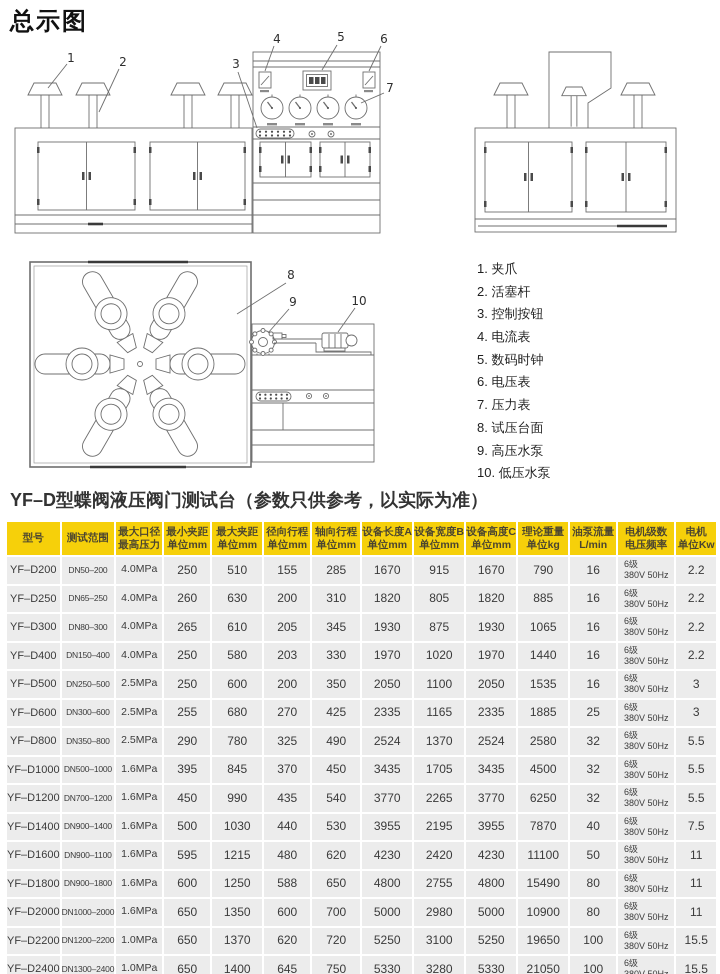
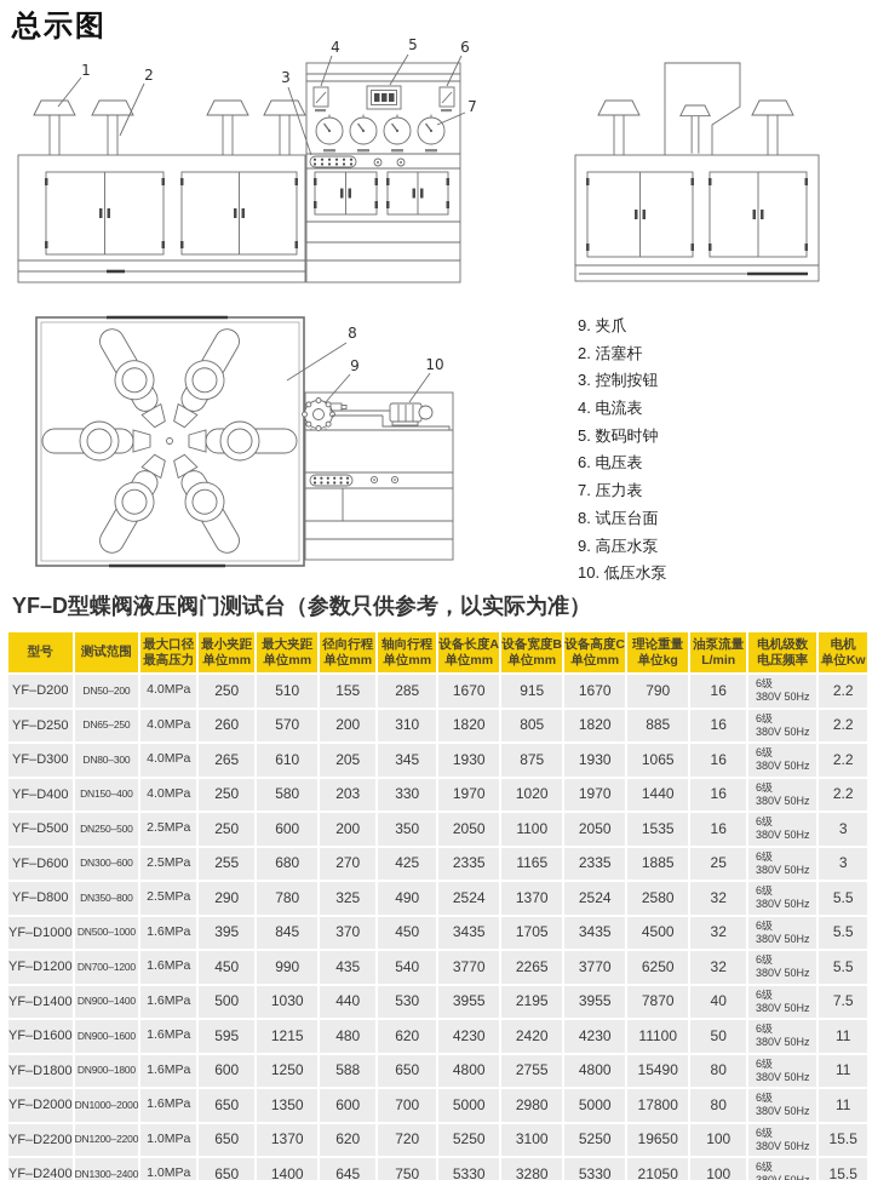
  总示图
  1
  2
  3
  4
  5
  6
  7
  8
  9
  10
- 1. 夹爪
+ 9. 夹爪
  2. 活塞杆
  3. 控制按钮
  4. 电流表
  5. 数码时钟
  6. 电压表
  7. 压力表
  8. 试压台面
  9. 高压水泵
  10. 低压水泵
  YF–D型蝶阀液压阀门测试台（参数只供参考，以实际为准）
  型号	测试范围	最大口径最高压力	最小夹距单位mm	最大夹距单位mm	径向行程单位mm	轴向行程单位mm	设备长度A单位mm	设备宽度B单位mm	设备高度C单位mm	理论重量单位kg	油泵流量L/min	电机级数电压频率	电机单位Kw
  YF–D200	DN50–200	4.0MPa	250	510	155	285	1670	915	1670	790	16	6级380V 50Hz	2.2
- YF–D250	DN65–250	4.0MPa	260	630	200	310	1820	805	1820	885	16	6级380V 50Hz	2.2
+ YF–D250	DN65–250	4.0MPa	260	570	200	310	1820	805	1820	885	16	6级380V 50Hz	2.2
  YF–D300	DN80–300	4.0MPa	265	610	205	345	1930	875	1930	1065	16	6级380V 50Hz	2.2
  YF–D400	DN150–400	4.0MPa	250	580	203	330	1970	1020	1970	1440	16	6级380V 50Hz	2.2
  YF–D500	DN250–500	2.5MPa	250	600	200	350	2050	1100	2050	1535	16	6级380V 50Hz	3
  YF–D600	DN300–600	2.5MPa	255	680	270	425	2335	1165	2335	1885	25	6级380V 50Hz	3
  YF–D800	DN350–800	2.5MPa	290	780	325	490	2524	1370	2524	2580	32	6级380V 50Hz	5.5
  YF–D1000	DN500–1000	1.6MPa	395	845	370	450	3435	1705	3435	4500	32	6级380V 50Hz	5.5
  YF–D1200	DN700–1200	1.6MPa	450	990	435	540	3770	2265	3770	6250	32	6级380V 50Hz	5.5
  YF–D1400	DN900–1400	1.6MPa	500	1030	440	530	3955	2195	3955	7870	40	6级380V 50Hz	7.5
- YF–D1600	DN900–1100	1.6MPa	595	1215	480	620	4230	2420	4230	11100	50	6级380V 50Hz	11
+ YF–D1600	DN900–1600	1.6MPa	595	1215	480	620	4230	2420	4230	11100	50	6级380V 50Hz	11
  YF–D1800	DN900–1800	1.6MPa	600	1250	588	650	4800	2755	4800	15490	80	6级380V 50Hz	11
- YF–D2000	DN1000–2000	1.6MPa	650	1350	600	700	5000	2980	5000	10900	80	6级380V 50Hz	11
+ YF–D2000	DN1000–2000	1.6MPa	650	1350	600	700	5000	2980	5000	17800	80	6级380V 50Hz	11
  YF–D2200	DN1200–2200	1.0MPa	650	1370	620	720	5250	3100	5250	19650	100	6级380V 50Hz	15.5
  YF–D2400	DN1300–2400	1.0MPa	650	1400	645	750	5330	3280	5330	21050	100	6级	15.5
